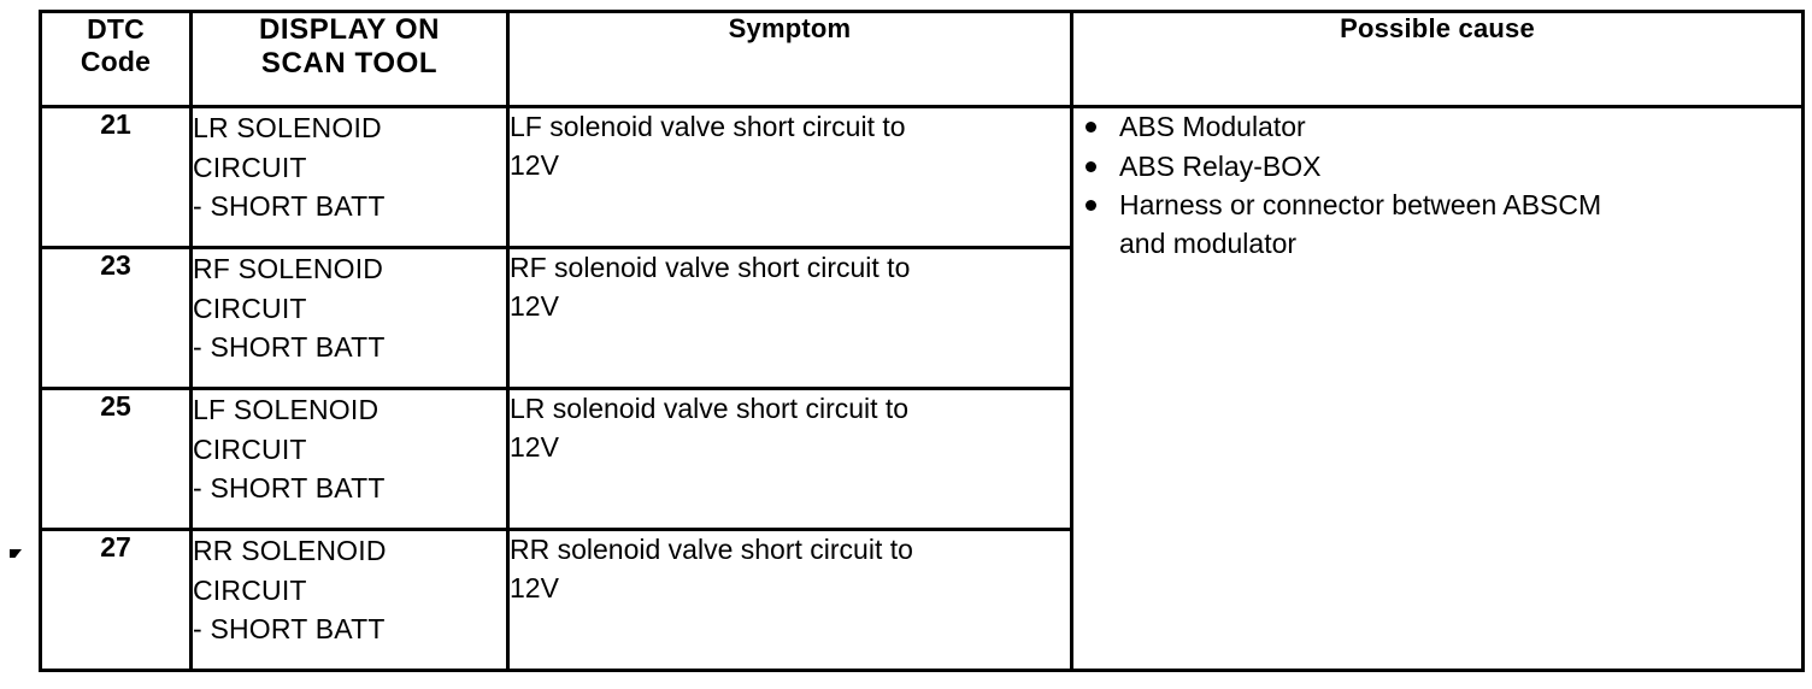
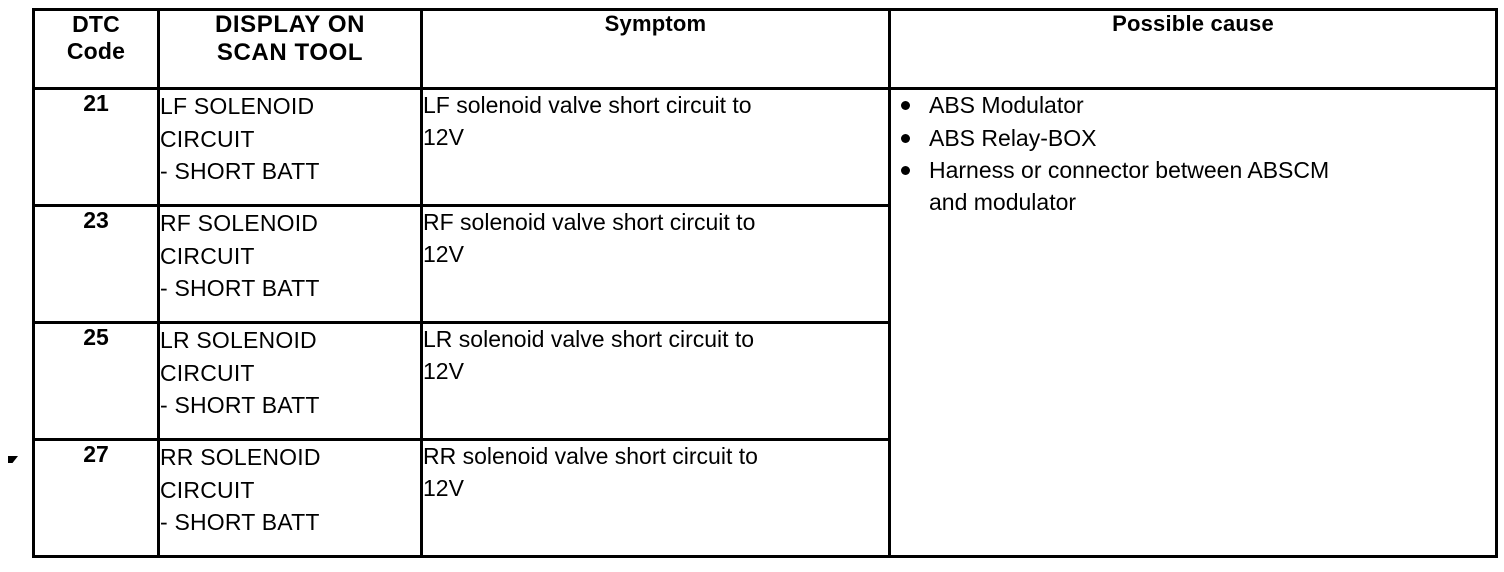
  DTC Code	DISPLAY ON SCAN TOOL	Symptom	Possible cause
- 21	LR SOLENOID CIRCUIT - SHORT BATT	LF solenoid valve short circuit to 12V	ABS Modulator ABS Relay-BOX Harness or connector between ABSCM and modulator
+ 21	LF SOLENOID CIRCUIT - SHORT BATT	LF solenoid valve short circuit to 12V	ABS Modulator ABS Relay-BOX Harness or connector between ABSCM and modulator
  23	RF SOLENOID CIRCUIT - SHORT BATT	RF solenoid valve short circuit to 12V
- 25	LF SOLENOID CIRCUIT - SHORT BATT	LR solenoid valve short circuit to 12V
+ 25	LR SOLENOID CIRCUIT - SHORT BATT	LR solenoid valve short circuit to 12V
  27	RR SOLENOID CIRCUIT - SHORT BATT	RR solenoid valve short circuit to 12V
